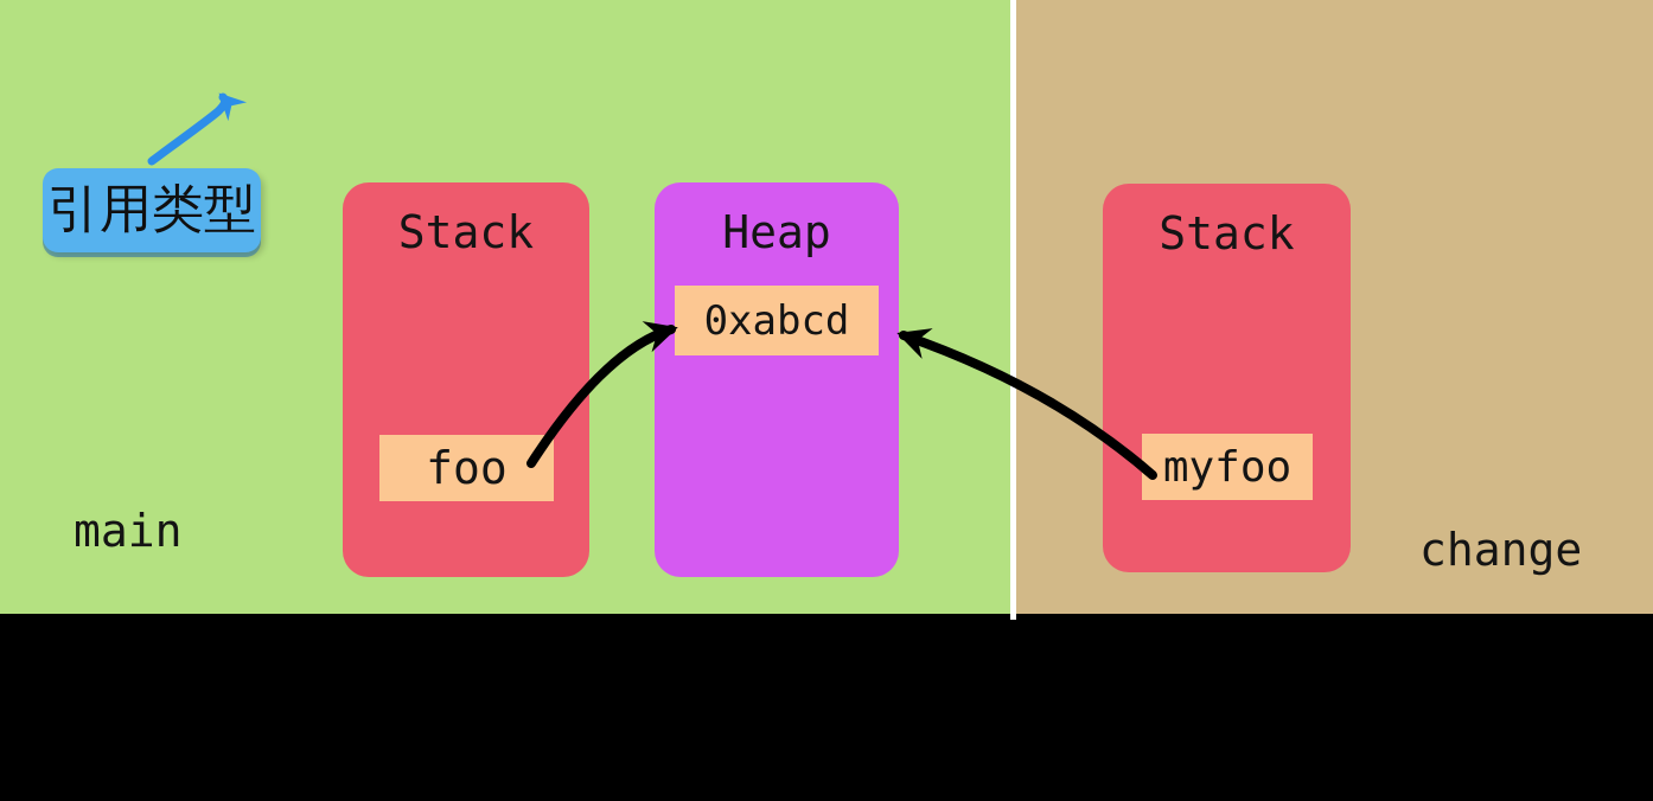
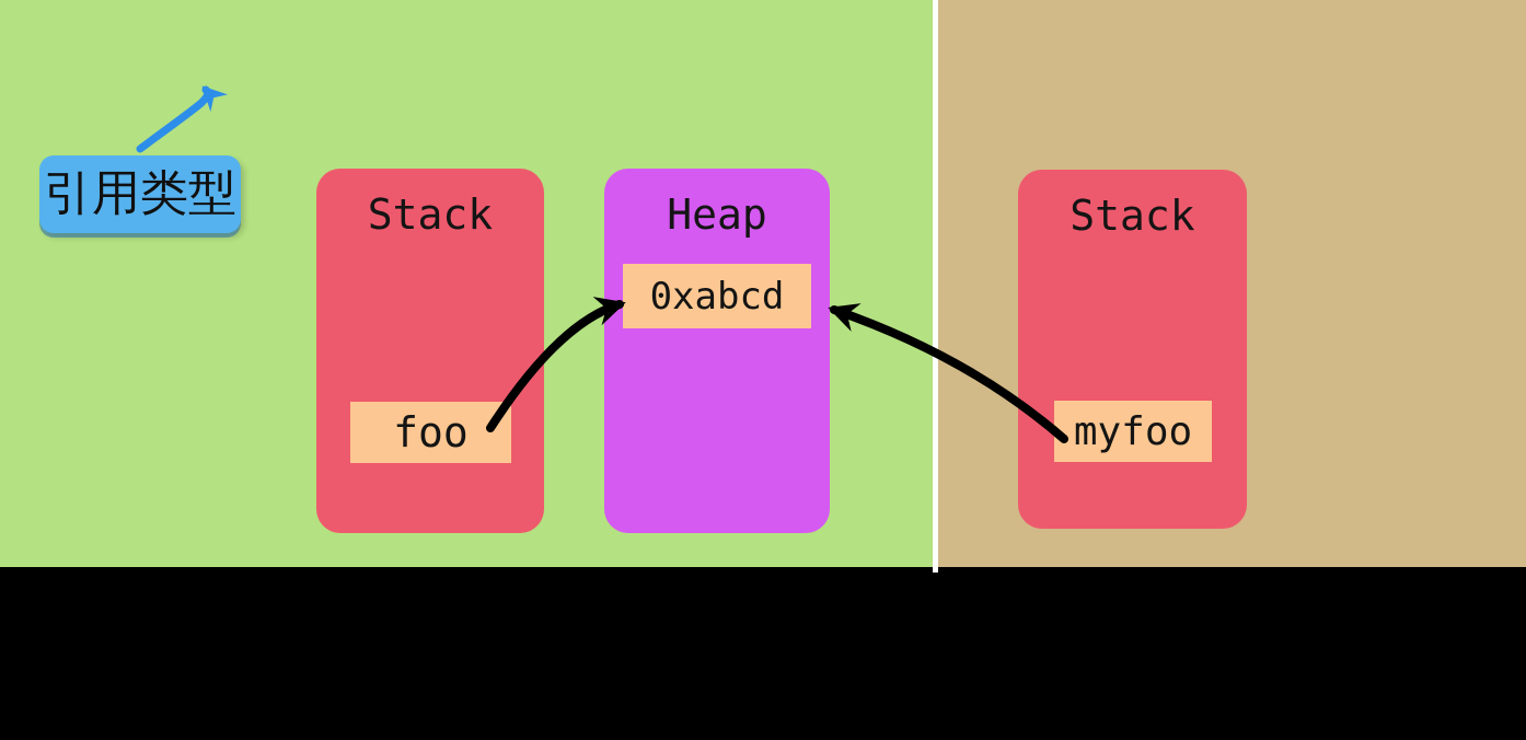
  引用类型
  Stack
  Heap
  Stack
  foo
  0xabcd
  myfoo
- main
- change
